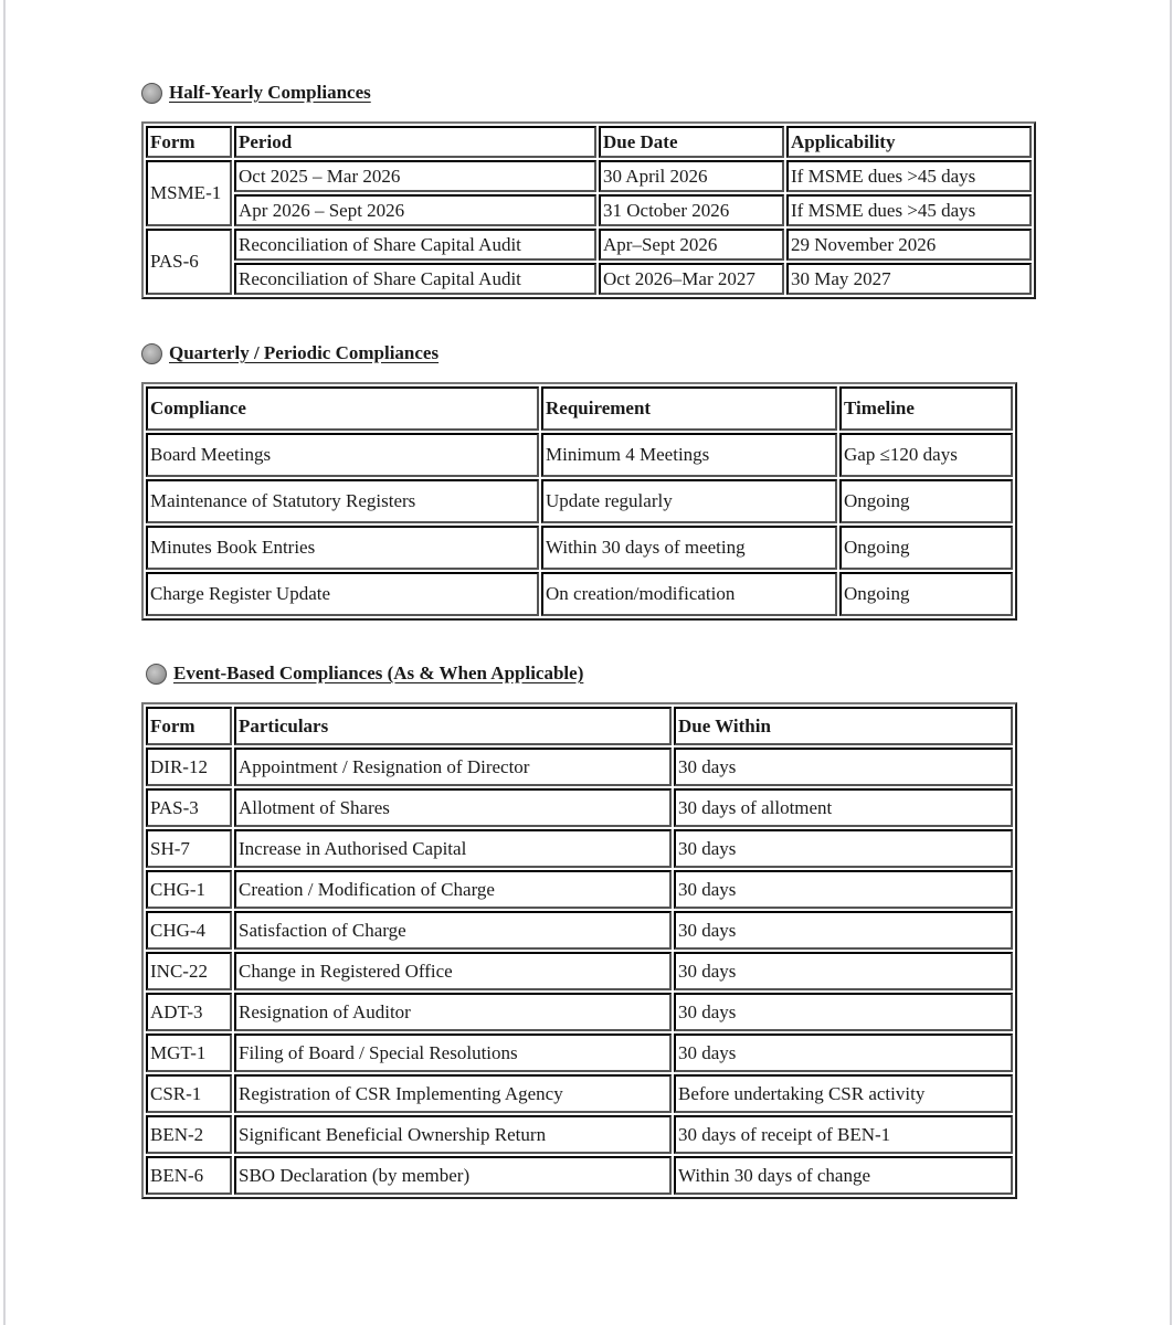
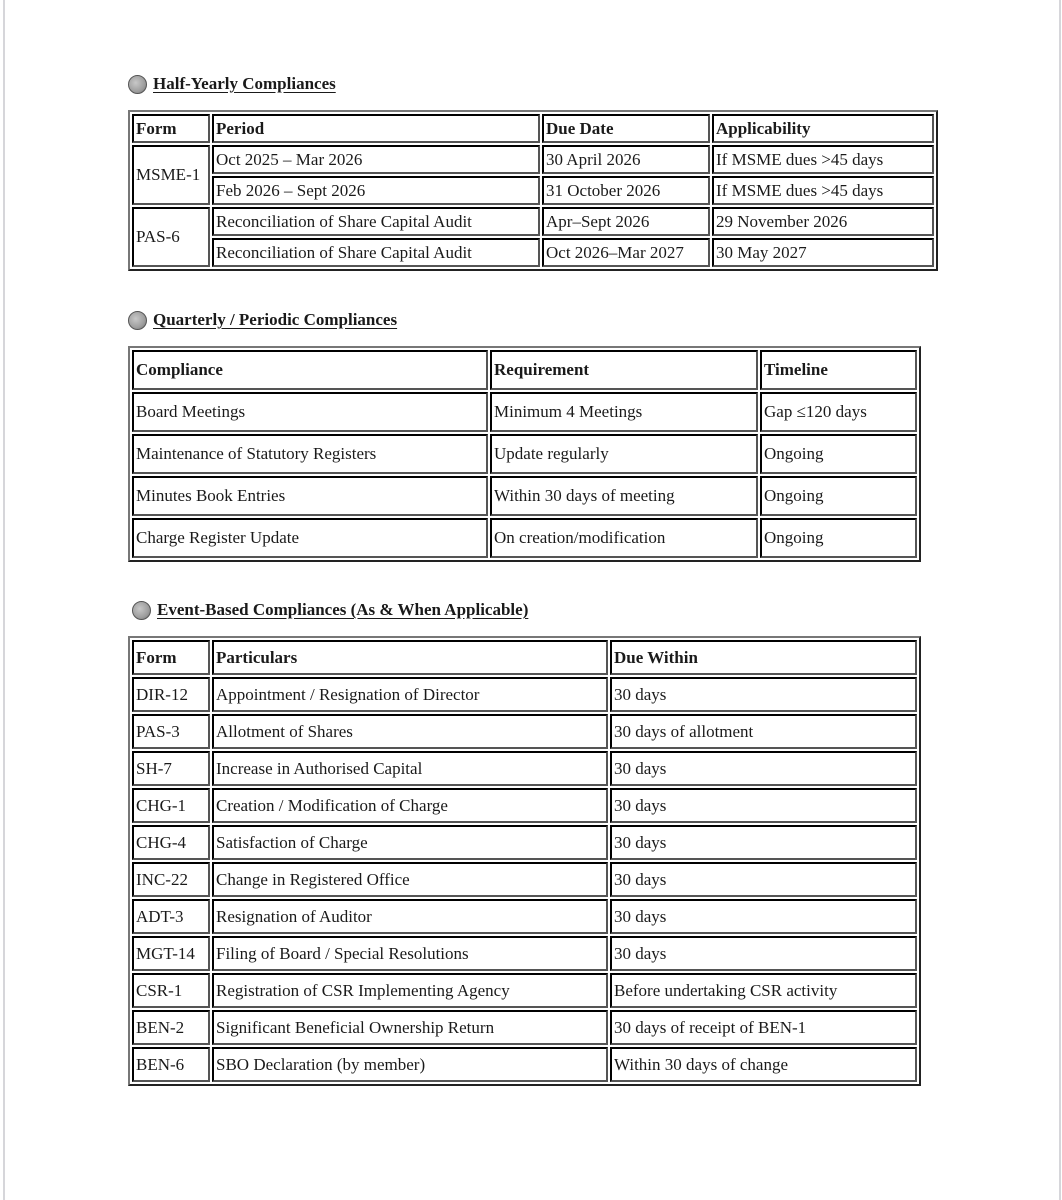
  Half-Yearly Compliances
  Form	Period	Due Date	Applicability
  MSME-1	Oct 2025 – Mar 2026	30 April 2026	If MSME dues >45 days
- Apr 2026 – Sept 2026	31 October 2026	If MSME dues >45 days
+ Feb 2026 – Sept 2026	31 October 2026	If MSME dues >45 days
  PAS-6	Reconciliation of Share Capital Audit	Apr–Sept 2026	29 November 2026
  Reconciliation of Share Capital Audit	Oct 2026–Mar 2027	30 May 2027
  Quarterly / Periodic Compliances
  Compliance	Requirement	Timeline
  Board Meetings	Minimum 4 Meetings	Gap ≤120 days
  Maintenance of Statutory Registers	Update regularly	Ongoing
  Minutes Book Entries	Within 30 days of meeting	Ongoing
  Charge Register Update	On creation/modification	Ongoing
  Event-Based Compliances (As & When Applicable)
  Form	Particulars	Due Within
  DIR-12	Appointment / Resignation of Director	30 days
  PAS-3	Allotment of Shares	30 days of allotment
  SH-7	Increase in Authorised Capital	30 days
  CHG-1	Creation / Modification of Charge	30 days
  CHG-4	Satisfaction of Charge	30 days
  INC-22	Change in Registered Office	30 days
  ADT-3	Resignation of Auditor	30 days
- MGT-1	Filing of Board / Special Resolutions	30 days
+ MGT-14	Filing of Board / Special Resolutions	30 days
  CSR-1	Registration of CSR Implementing Agency	Before undertaking CSR activity
  BEN-2	Significant Beneficial Ownership Return	30 days of receipt of BEN-1
  BEN-6	SBO Declaration (by member)	Within 30 days of change
